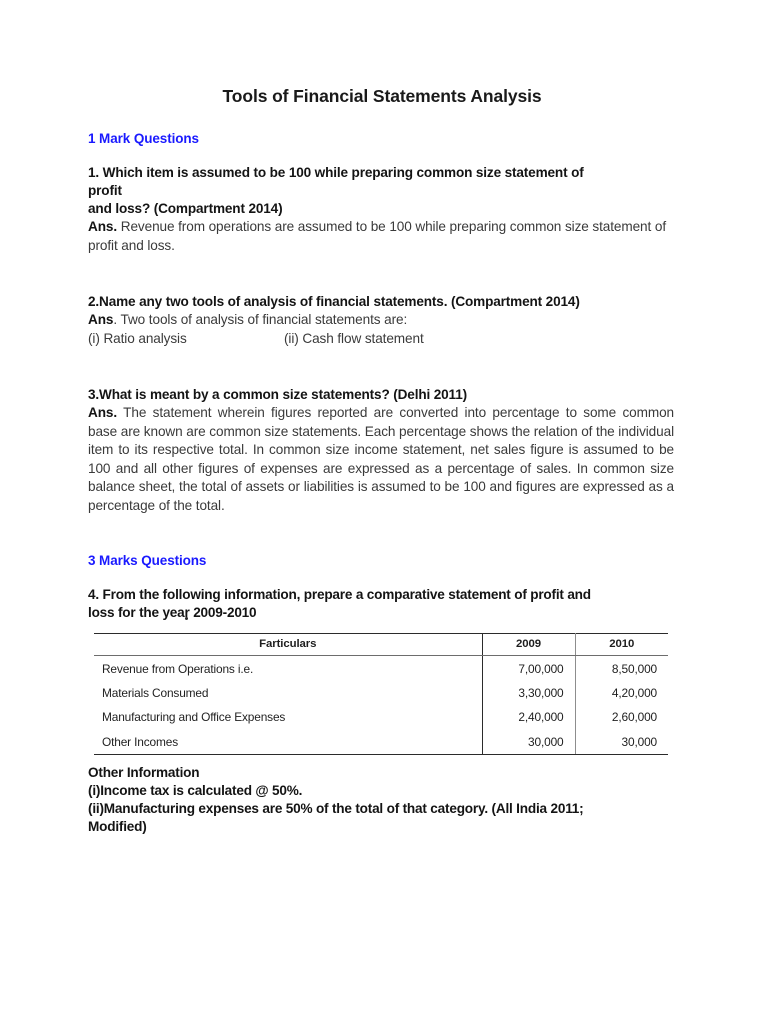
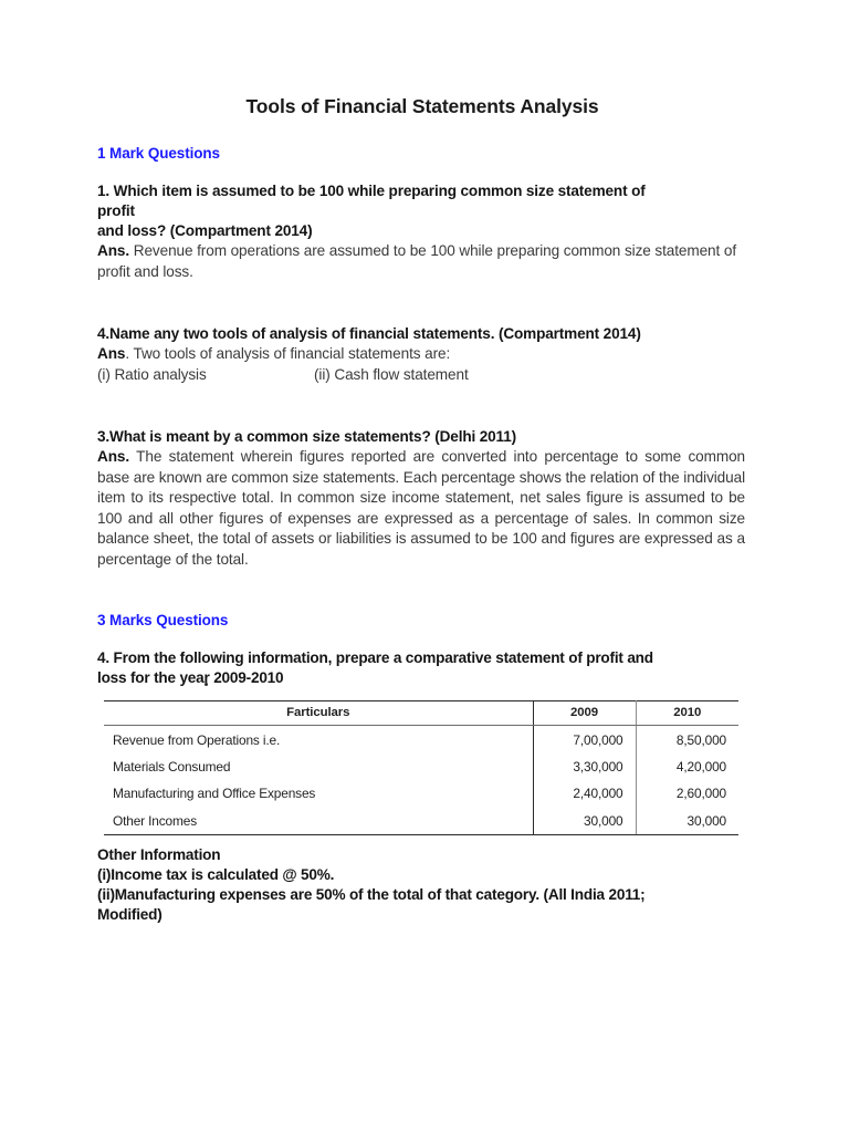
  Tools of Financial Statements Analysis
  1 Mark Questions
  1. Which item is assumed to be 100 while preparing common size statement of
  profit
  and loss? (Compartment 2014)
  Ans. Revenue from operations are assumed to be 100 while preparing common size statement of profit and loss.
- 2.Name any two tools of analysis of financial statements. (Compartment 2014)
+ 4.Name any two tools of analysis of financial statements. (Compartment 2014)
  Ans. Two tools of analysis of financial statements are:
  (i) Ratio analysis
  (ii) Cash flow statement
  3.What is meant by a common size statements? (Delhi 2011)
  Ans. The statement wherein figures reported are converted into percentage to some common base are known are common size statements. Each percentage shows the relation of the individual item to its respective total. In common size income statement, net sales figure is assumed to be 100 and all other figures of expenses are expressed as a percentage of sales. In common size balance sheet, the total of assets or liabilities is assumed to be 100 and figures are expressed as a percentage of the total.
  3 Marks Questions
  4. From the following information, prepare a comparative statement of profit and
  loss for the year 2009-2010
  Farticulars	2009	2010
  Revenue from Operations i.e.	7,00,000	8,50,000
  Materials Consumed	3,30,000	4,20,000
  Manufacturing and Office Expenses	2,40,000	2,60,000
  Other Incomes	30,000	30,000
  Other Information
  (i)Income tax is calculated @ 50%.
  (ii)Manufacturing expenses are 50% of the total of that category. (All India 2011;
  Modified)
